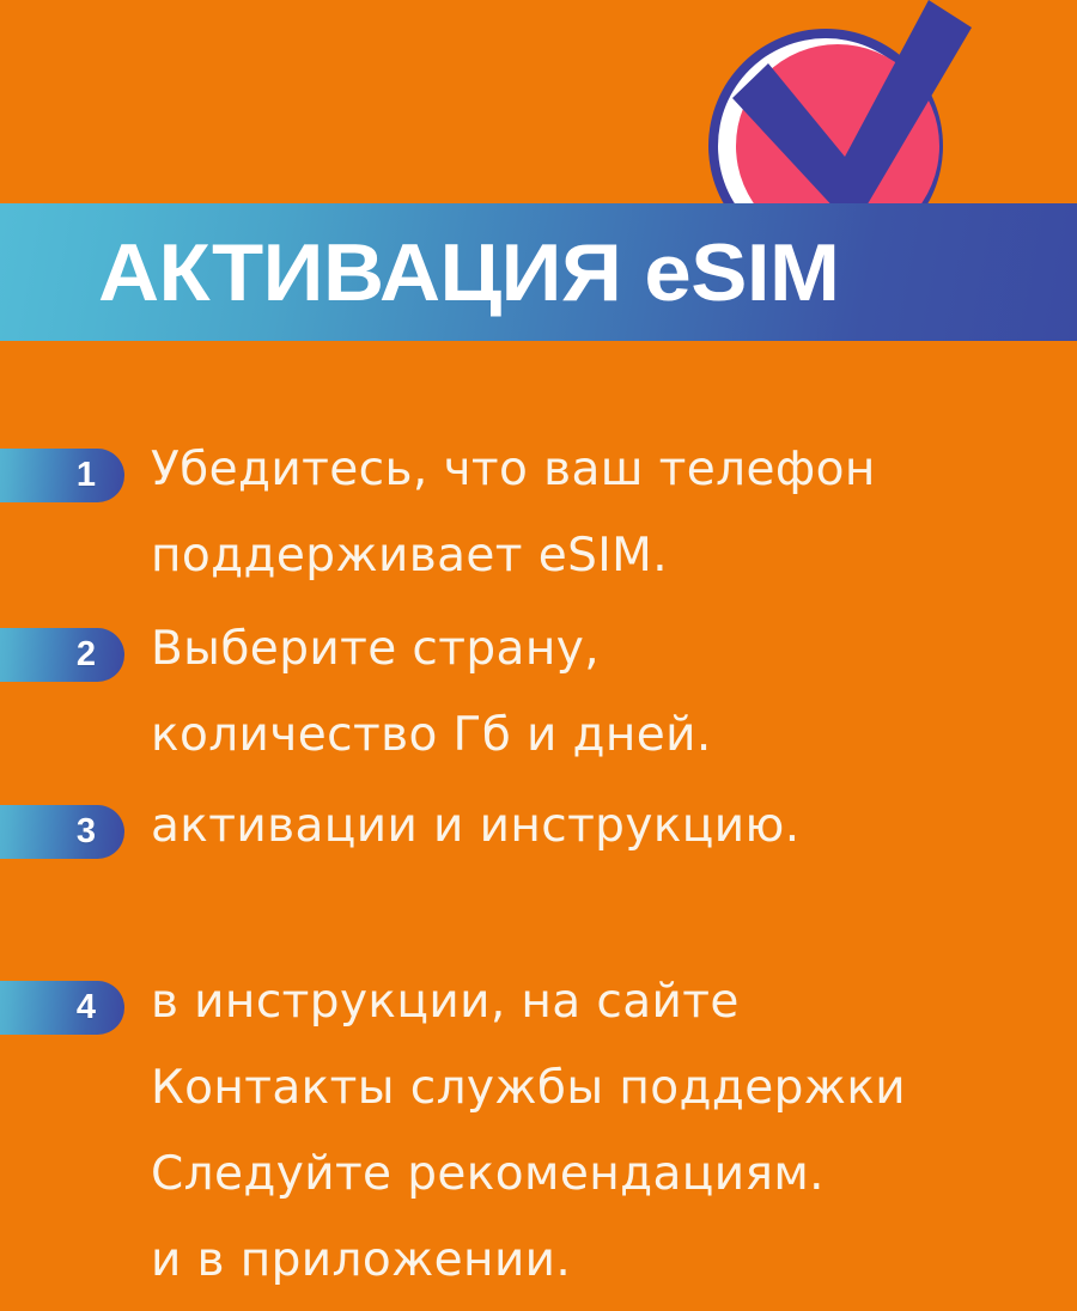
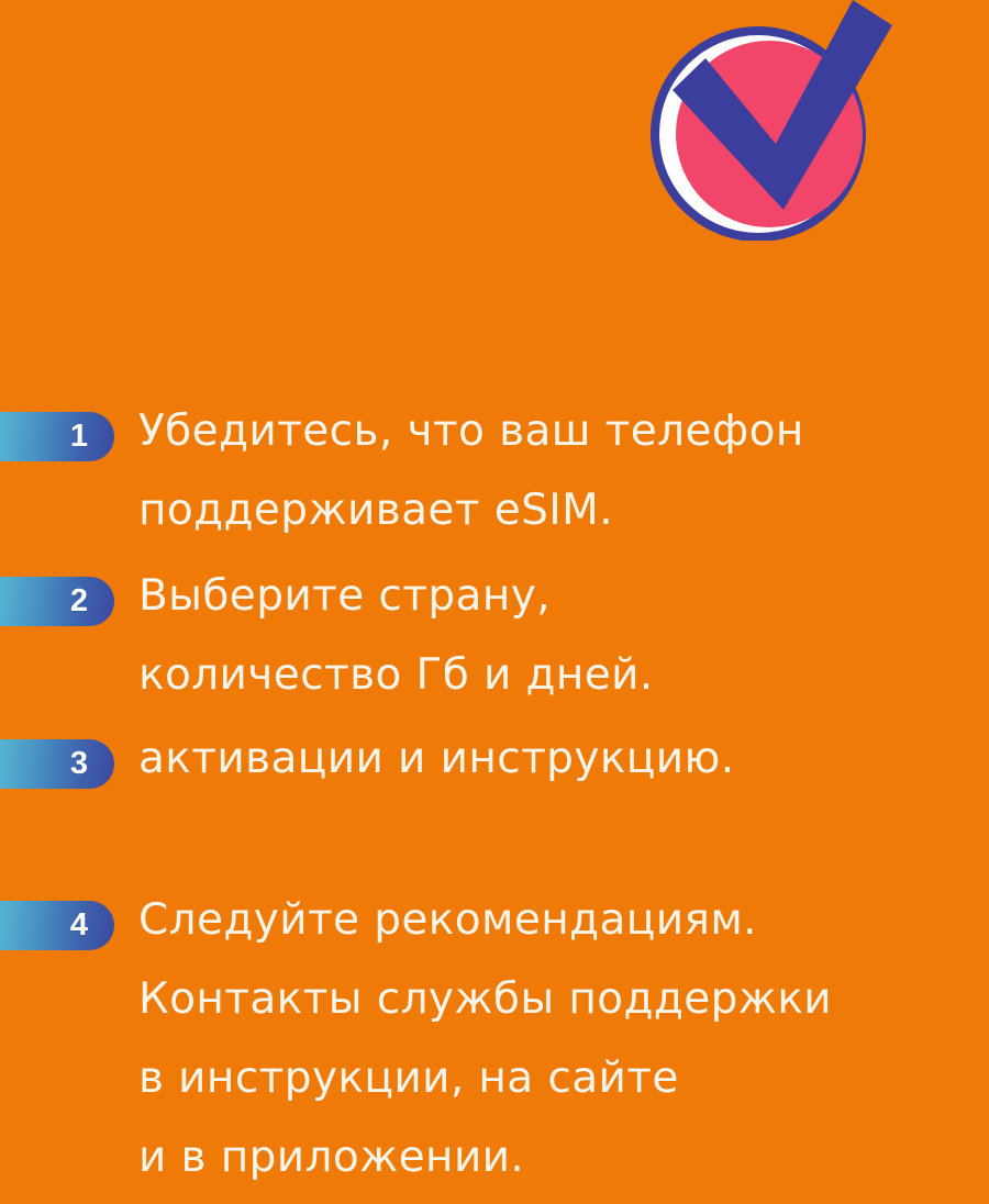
- АКТИВАЦИЯ eSIM
  1
  Убедитесь, что ваш телефон
  поддерживает eSIM.
  2
  Выберите страну,
  количество Гб и дней.
  3
  активации и инструкцию.
  4
- в инструкции, на сайте
+ Следуйте рекомендациям.
  Контакты службы поддержки
- Следуйте рекомендациям.
+ в инструкции, на сайте
  и в приложении.
